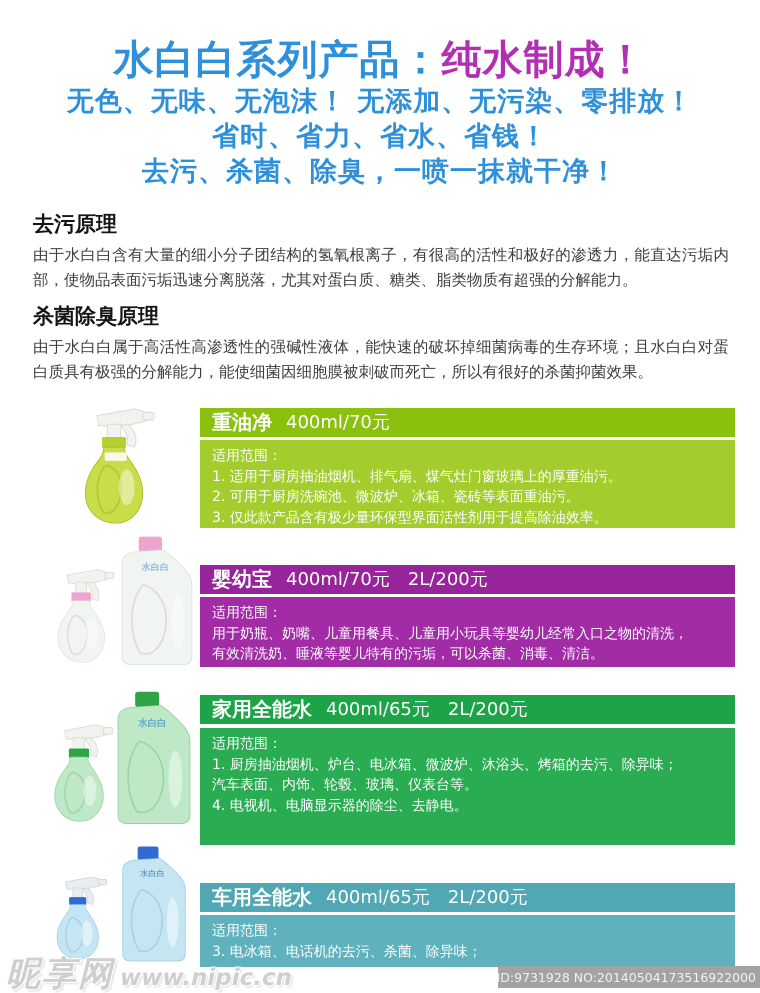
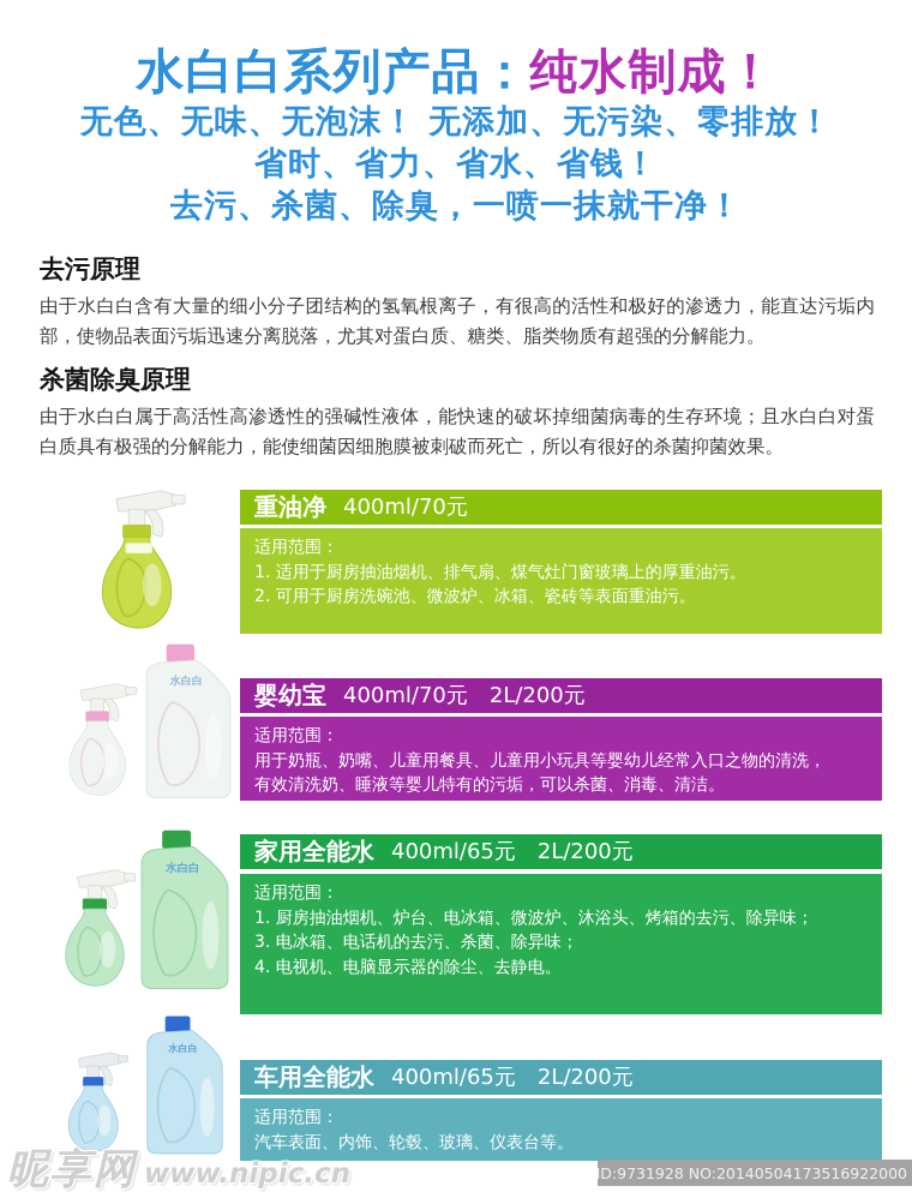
  水白白系列产品：纯水制成！
  无色、无味、无泡沫！ 无添加、无污染、零排放！
  省时、省力、省水、省钱！
  去污、杀菌、除臭，一喷一抹就干净！
  去污原理
  由于水白白含有大量的细小分子团结构的氢氧根离子，有很高的活性和极好的渗透力，能直达污垢内部，使物品表面污垢迅速分离脱落，尤其对蛋白质、糖类、脂类物质有超强的分解能力。
  杀菌除臭原理
  由于水白白属于高活性高渗透性的强碱性液体，能快速的破坏掉细菌病毒的生存环境；且水白白对蛋白质具有极强的分解能力，能使细菌因细胞膜被刺破而死亡，所以有很好的杀菌抑菌效果。
  重油净
  400ml/70元
  适用范围：
  1. 适用于厨房抽油烟机、排气扇、煤气灶门窗玻璃上的厚重油污。
  2. 可用于厨房洗碗池、微波炉、冰箱、瓷砖等表面重油污。
- 3. 仅此款产品含有极少量环保型界面活性剂用于提高除油效率。
  水白白
  婴幼宝
  400ml/70元 2L/200元
  适用范围：
  用于奶瓶、奶嘴、儿童用餐具、儿童用小玩具等婴幼儿经常入口之物的清洗，
  有效清洗奶、睡液等婴儿特有的污垢，可以杀菌、消毒、清洁。
  水白白
  家用全能水
  400ml/65元 2L/200元
  适用范围：
  1. 厨房抽油烟机、炉台、电冰箱、微波炉、沐浴头、烤箱的去污、除异味；
- 汽车表面、内饰、轮毂、玻璃、仪表台等。
+ 3. 电冰箱、电话机的去污、杀菌、除异味；
  4. 电视机、电脑显示器的除尘、去静电。
  水白白
  车用全能水
  400ml/65元 2L/200元
  适用范围：
- 3. 电冰箱、电话机的去污、杀菌、除异味；
+ 汽车表面、内饰、轮毂、玻璃、仪表台等。
  昵享网 www.nipic.cn
  ID:9731928 NO:20140504173516922000
